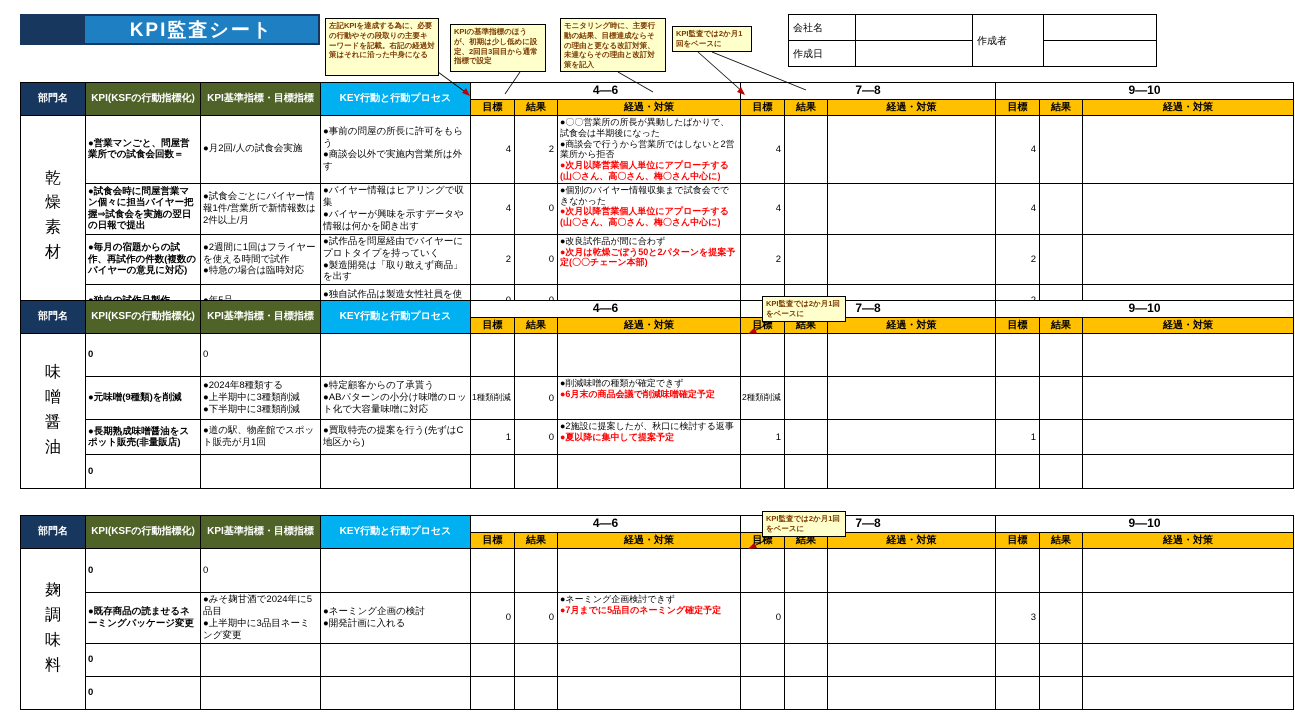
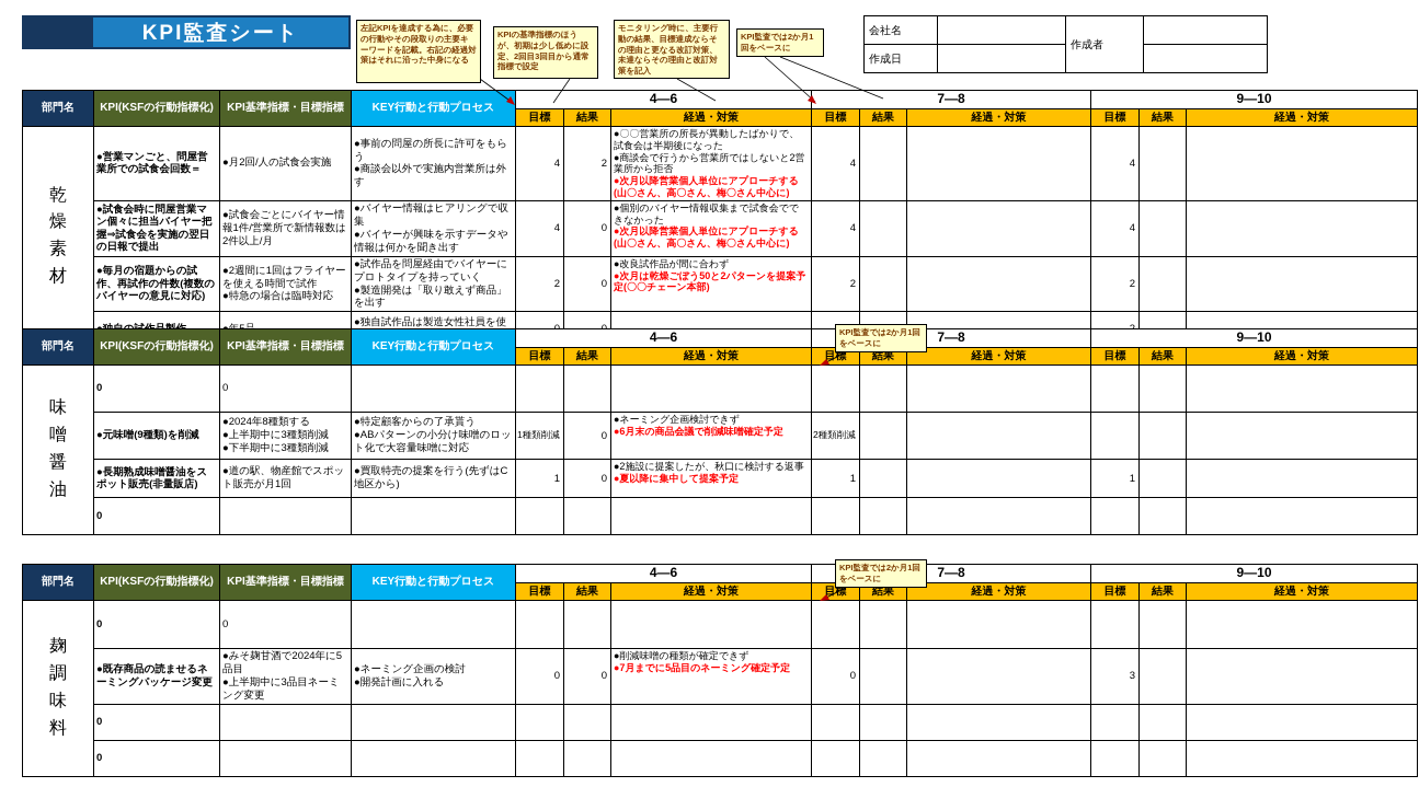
  KPI監査シート
  左記KPIを達成する為に、必要の行動やその段取りの主要キーワードを記載。右記の経過対策はそれに沿った中身になる
  KPIの基準指標のほうが、初期は少し低めに設定、2回目3回目から通常指標で設定
  モニタリング時に、主要行動の結果、目標達成ならその理由と更なる改訂対策、未達ならその理由と改訂対策を記入
  KPI監査では2か月1回をベースに
  KPI監査では2か月1回をベースに
  KPI監査では2か月1回をベースに
  会社名		作成者
  作成日
  部門名	KPI(KSFの行動指標化)	KPI基準指標・目標指標	KEY行動と行動プロセス	4―6	7―8	9―10
  目標	結果	経過・対策	目標	結果	経過・対策	目標	結果	経過・対策
  乾 燥 素 材	●営業マンごと、問屋営業所での試食会回数＝	●月2回/人の試食会実施	●事前の問屋の所長に許可をもらう ●商談会以外で実施内営業所は外す	4	2	●〇〇営業所の所長が異動したばかりで、試食会は半期後になった●商談会で行うから営業所ではしないと2営業所から拒否●次月以降営業個人単位にアプローチする(山〇さん、高〇さん、梅〇さん中心に)	4			4
  ●試食会時に問屋営業マン個々に担当バイヤー把握⇒試食会を実施の翌日の日報で提出	●試食会ごとにバイヤー情報1件/営業所で新情報数は2件以上/月	●バイヤー情報はヒアリングで収集 ●バイヤーが興味を示すデータや情報は何かを聞き出す	4	0	●個別のバイヤー情報収集まで試食会でできなかった●次月以降営業個人単位にアプローチする(山〇さん、高〇さん、梅〇さん中心に)	4			4
  ●毎月の宿題からの試作、再試作の件数(複数のバイヤーの意見に対応)	●2週間に1回はフライヤーを使える時間で試作 ●特急の場合は臨時対応	●試作品を問屋経由でバイヤーにプロトタイプを持っていく ●製造開発は「取り敢えず商品」を出す	2	0	●改良試作品が間に合わず●次月は乾燥ごぼう50と2パターンを提案予定(〇〇チェーン本部)	2			2
  部門名	KPI(KSFの行動指標化)	KPI基準指標・目標指標	KEY行動と行動プロセス	4―6	7―8	9―10
  目標	結果	経過・対策	目標	結果	経過・対策	目標	結果	経過・対策
  味 噌 醤 油	0	0
- ●元味噌(9種類)を削減	●2024年8種類する ●上半期中に3種類削減 ●下半期中に3種類削減	●特定顧客からの了承貰う ●ABパターンの小分け味噌のロット化で大容量味噌に対応	1種類削減	0	●削減味噌の種類が確定できず●6月末の商品会議で削減味噌確定予定	2種類削減
+ ●元味噌(9種類)を削減	●2024年8種類する ●上半期中に3種類削減 ●下半期中に3種類削減	●特定顧客からの了承貰う ●ABパターンの小分け味噌のロット化で大容量味噌に対応	1種類削減	0	●ネーミング企画検討できず●6月末の商品会議で削減味噌確定予定	2種類削減
  ●長期熟成味噌醤油をスポット販売(非量販店)	●道の駅、物産館でスポット販売が月1回	●買取特売の提案を行う(先ずはC地区から)	1	0	●2施設に提案したが、秋口に検討する返事●夏以降に集中して提案予定	1			1
  0
  部門名	KPI(KSFの行動指標化)	KPI基準指標・目標指標	KEY行動と行動プロセス	4―6	7―8	9―10
  目標	結果	経過・対策	目標	結果	経過・対策	目標	結果	経過・対策
  麹 調 味 料	0	0
- ●既存商品の読ませるネーミングパッケージ変更	●みそ麹甘酒で2024年に5品目 ●上半期中に3品目ネーミング変更	●ネーミング企画の検討 ●開発計画に入れる	0	0	●ネーミング企画検討できず●7月までに5品目のネーミング確定予定	0			3
+ ●既存商品の読ませるネーミングパッケージ変更	●みそ麹甘酒で2024年に5品目 ●上半期中に3品目ネーミング変更	●ネーミング企画の検討 ●開発計画に入れる	0	0	●削減味噌の種類が確定できず●7月までに5品目のネーミング確定予定	0			3
  0
  0
